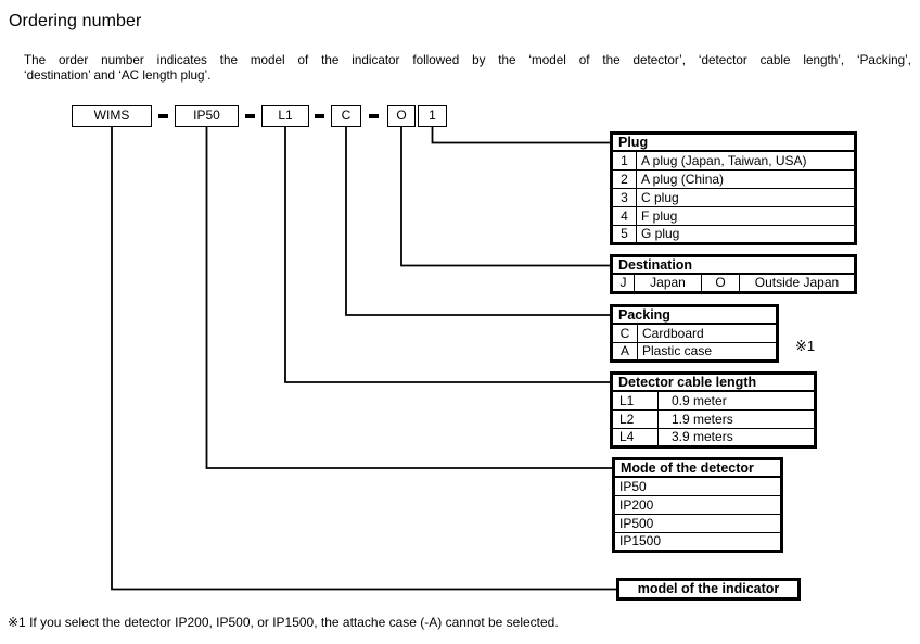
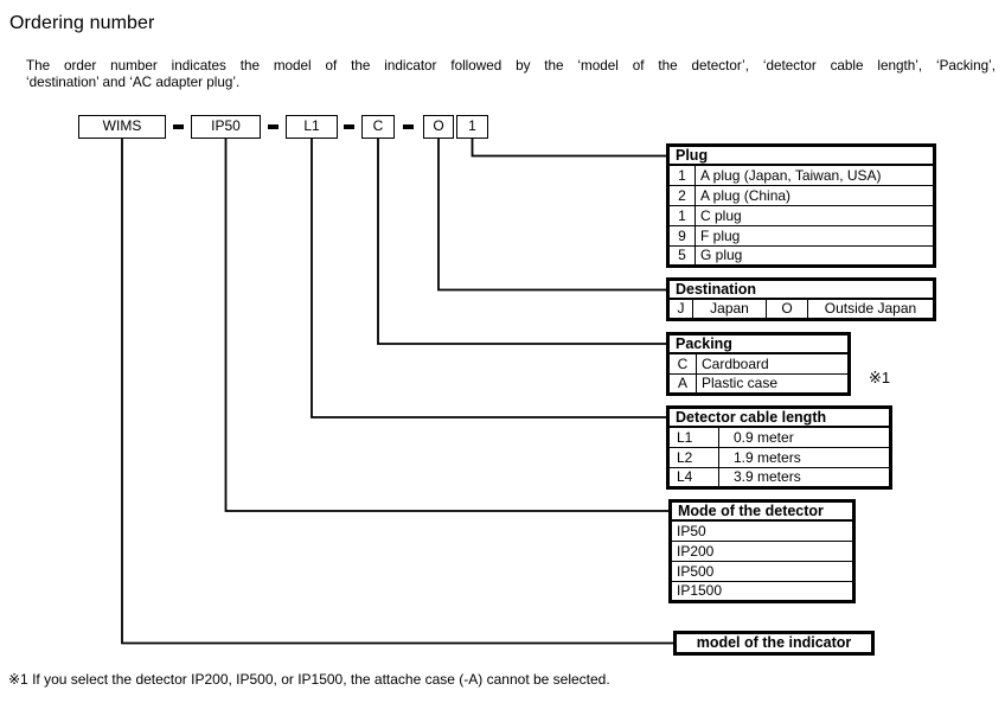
  Ordering number
  The order number indicates the model of the indicator followed by the ‘model of the detector’, ‘detector cable length’, ‘Packing’,
- ‘destination’ and ‘AC length plug’.
+ ‘destination’ and ‘AC adapter plug’.
  WIMS
  IP50
  L1
  C
  O
  1
  Plug
  1	A plug (Japan, Taiwan, USA)
  2	A plug (China)
- 3	C plug
+ 1	C plug
- 4	F plug
+ 9	F plug
  5	G plug
  Destination
  J	Japan	O	Outside Japan
  Packing
  C	Cardboard
  A	Plastic case
  ※1
  Detector cable length
  L1	0.9 meter
  L2	1.9 meters
  L4	3.9 meters
  Mode of the detector
  IP50
  IP200
  IP500
  IP1500
  model of the indicator
  ※1 If you select the detector IP200, IP500, or IP1500, the attache case (-A) cannot be selected.
